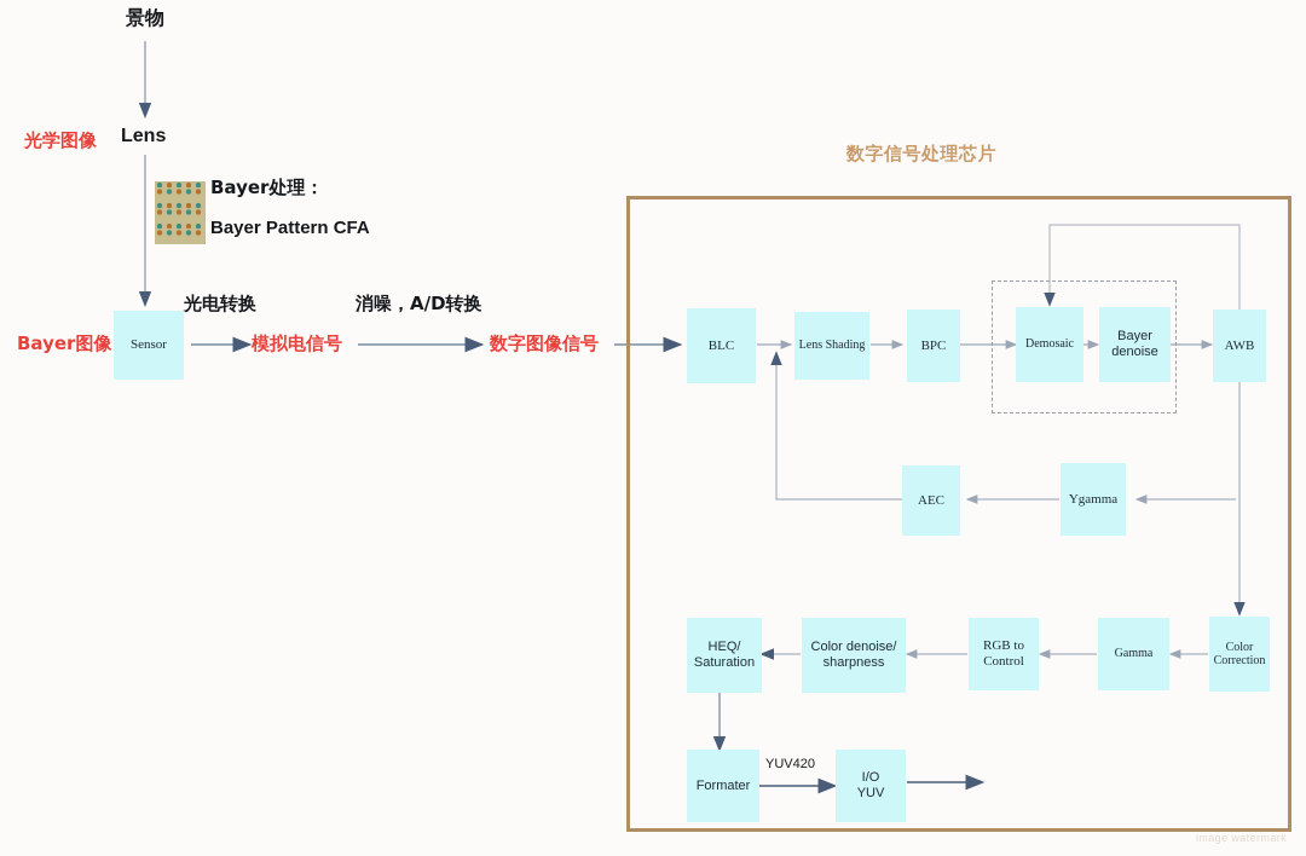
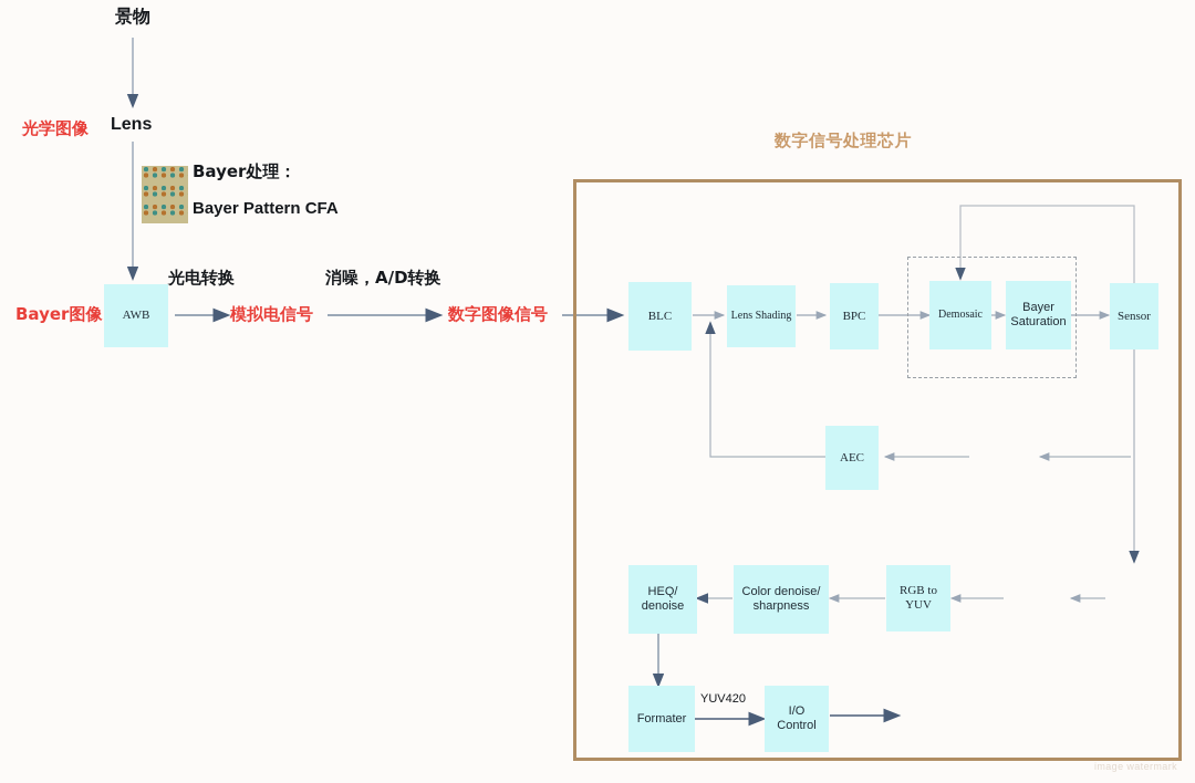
  数字信号处理芯片
  景物
  Lens
  光学图像
  Bayer图像
  Bayer处理：
  Bayer Pattern CFA
  光电转换
  模拟电信号
  消噪，A/D转换
  数字图像信号
- Sensor
+ AWB
  BLC
  Lens Shading
  BPC
  Demosaic
  Bayer
- denoise
+ Saturation
- AWB
+ Sensor
  AEC
- Ygamma
- Color
- Correction
- Gamma
  RGB to
- Control
+ YUV
  Color denoise/
  sharpness
  HEQ/
- Saturation
+ denoise
  Formater
  I/O
- YUV
+ Control
  YUV420
  image watermark
